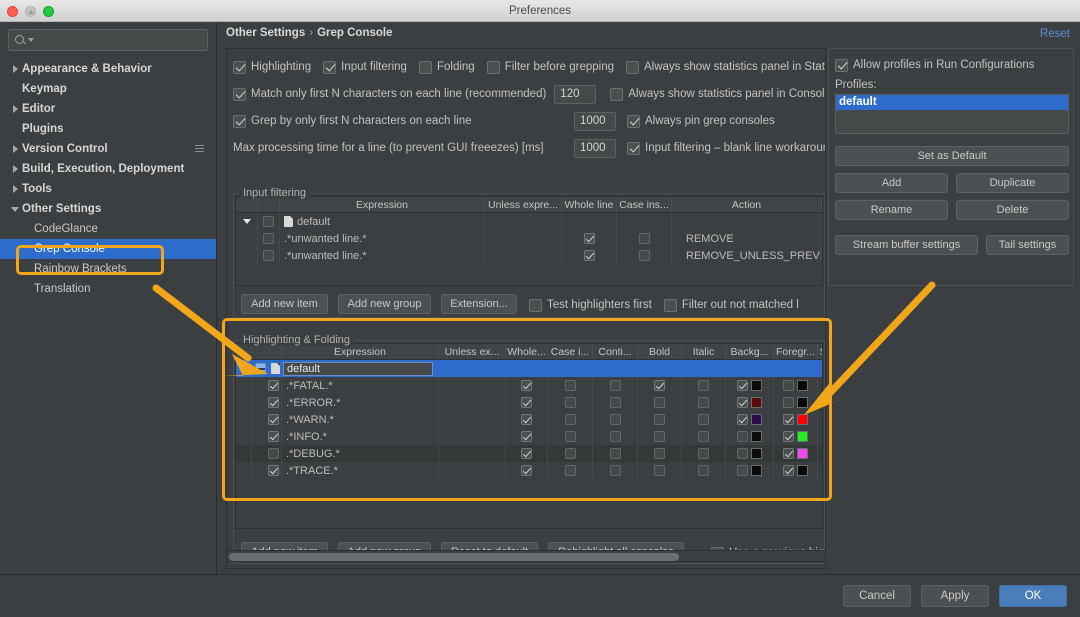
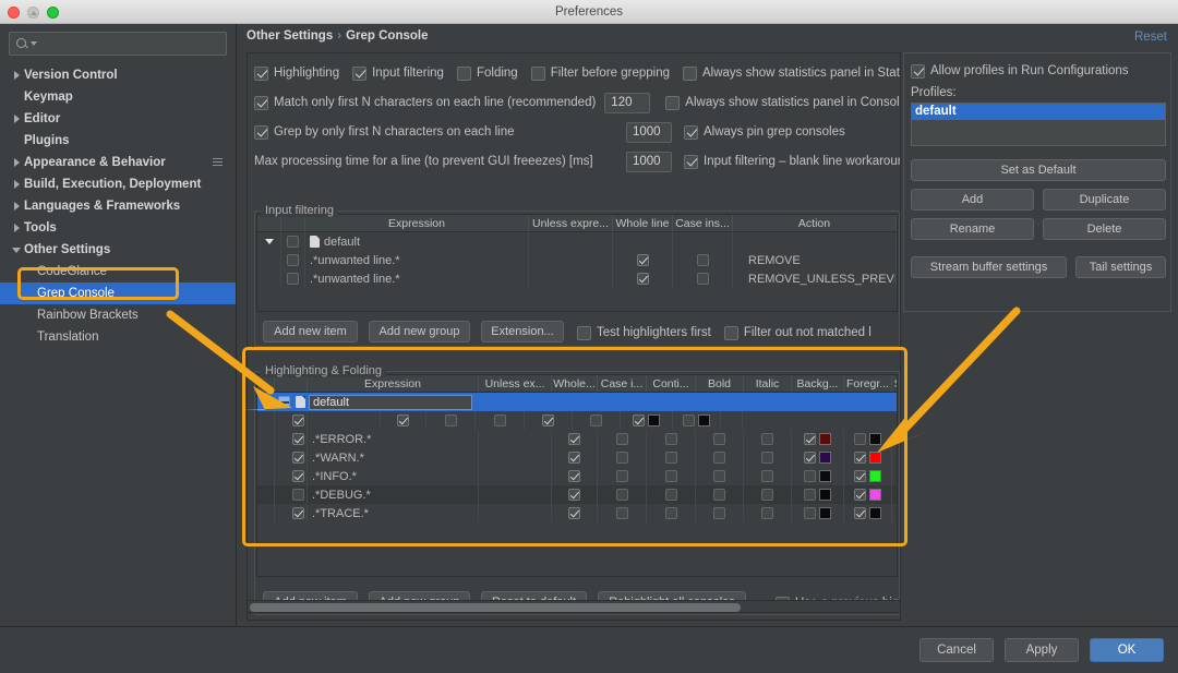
  Preferences
- Appearance & Behavior
+ Version Control
  Keymap
  Editor
  Plugins
- Version Control
+ Appearance & Behavior
  Build, Execution, Deployment
+ Languages & Frameworks
  Tools
  Other Settings
  CodeGlance
  Grep Console
  Rainbow Brackets
  Translation
  Other Settings › Grep Console
  Reset
  Highlighting
  Input filtering
  Folding
  Filter before grepping
  Always show statistics panel in Stat
  Match only first N characters on each line (recommended)
  120
  Always show statistics panel in Consol
  Grep by only first N characters on each line
  1000
  Always pin grep consoles
  Max processing time for a line (to prevent GUI freeezes) [ms]
  1000
  Input filtering – blank line workarou
  Input filtering
  Expression
  Unless expre...
  Whole line
  Case ins...
  Action
  default
  .*unwanted line.*
  REMOVE
  .*unwanted line.*
  REMOVE_UNLESS_PREV
  Add new item
  Add new group
  Extension...
  Test highlighters first
  Filter out not matched l
  Highlighting & Folding
  Expression
  Unless ex...
  Whole...
  Case i...
  Conti...
  Bold
  Italic
  Backg...
  Foregr...
  default
- .*FATAL.*
  .*ERROR.*
  .*WARN.*
  .*INFO.*
  .*DEBUG.*
  .*TRACE.*
  Allow profiles in Run Configurations
  Profiles:
  default
  Set as Default
  Add
  Duplicate
  Rename
  Delete
  Stream buffer settings
  Tail settings
  Cancel
  Apply
  OK
